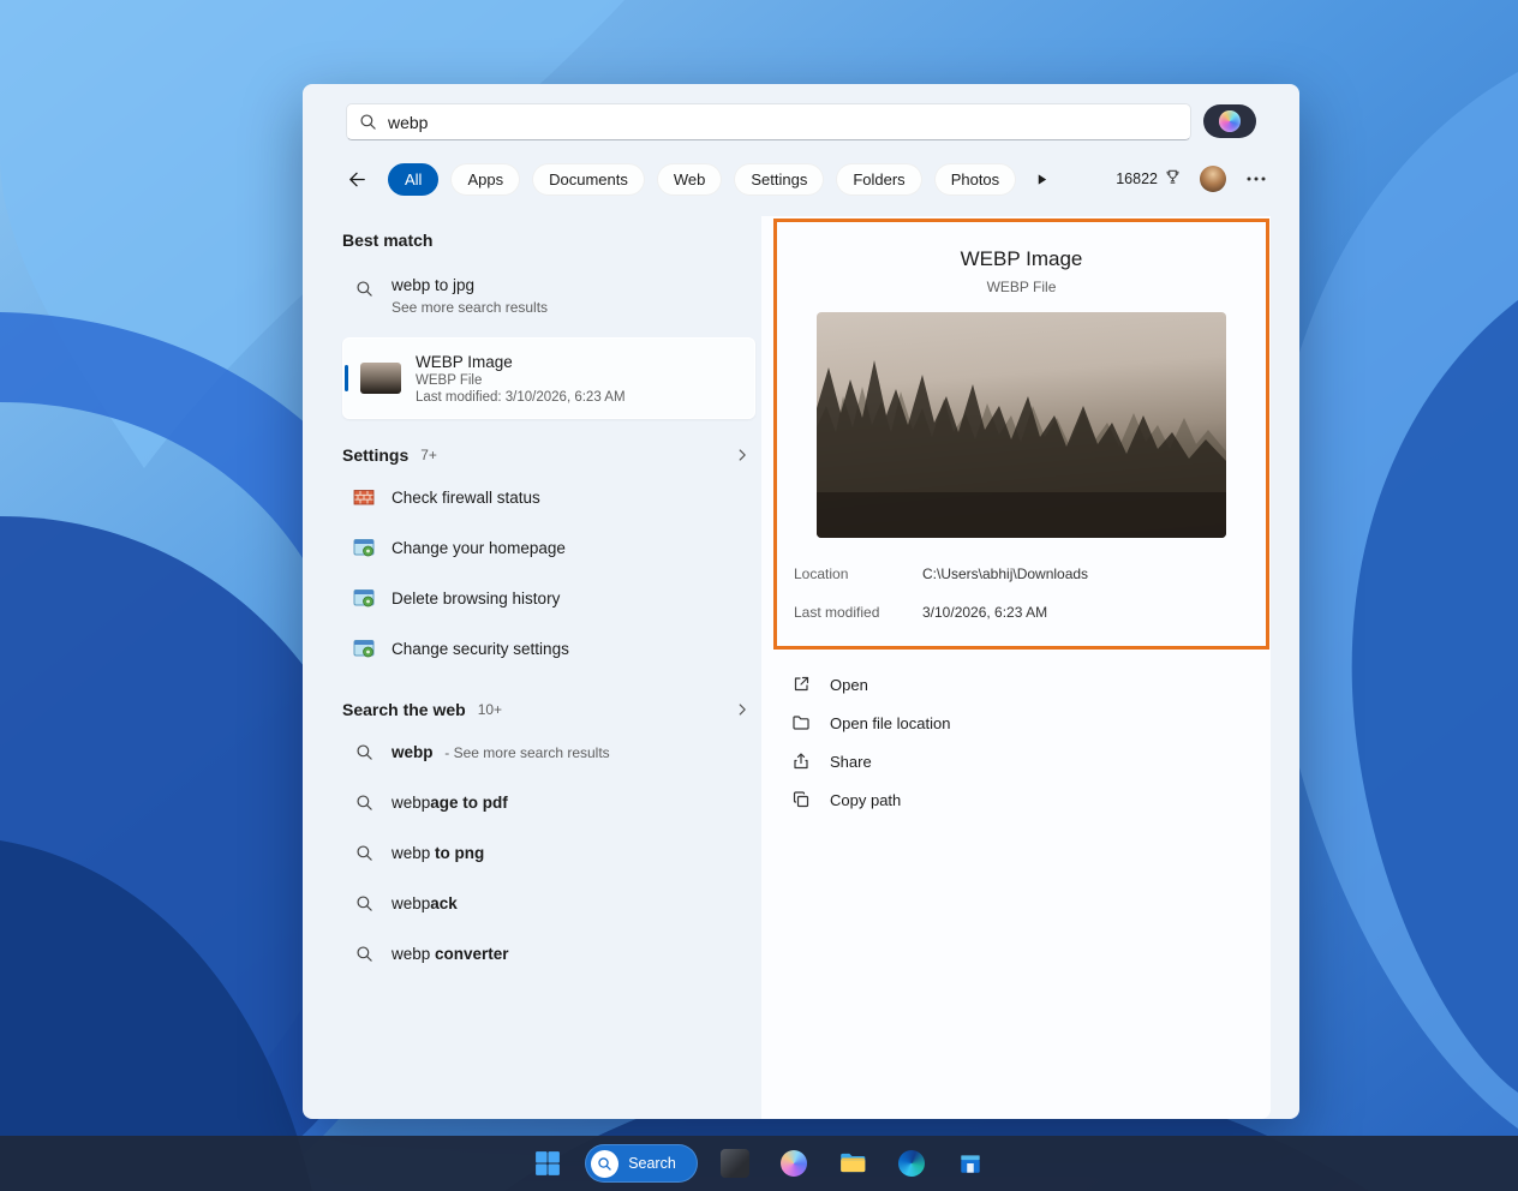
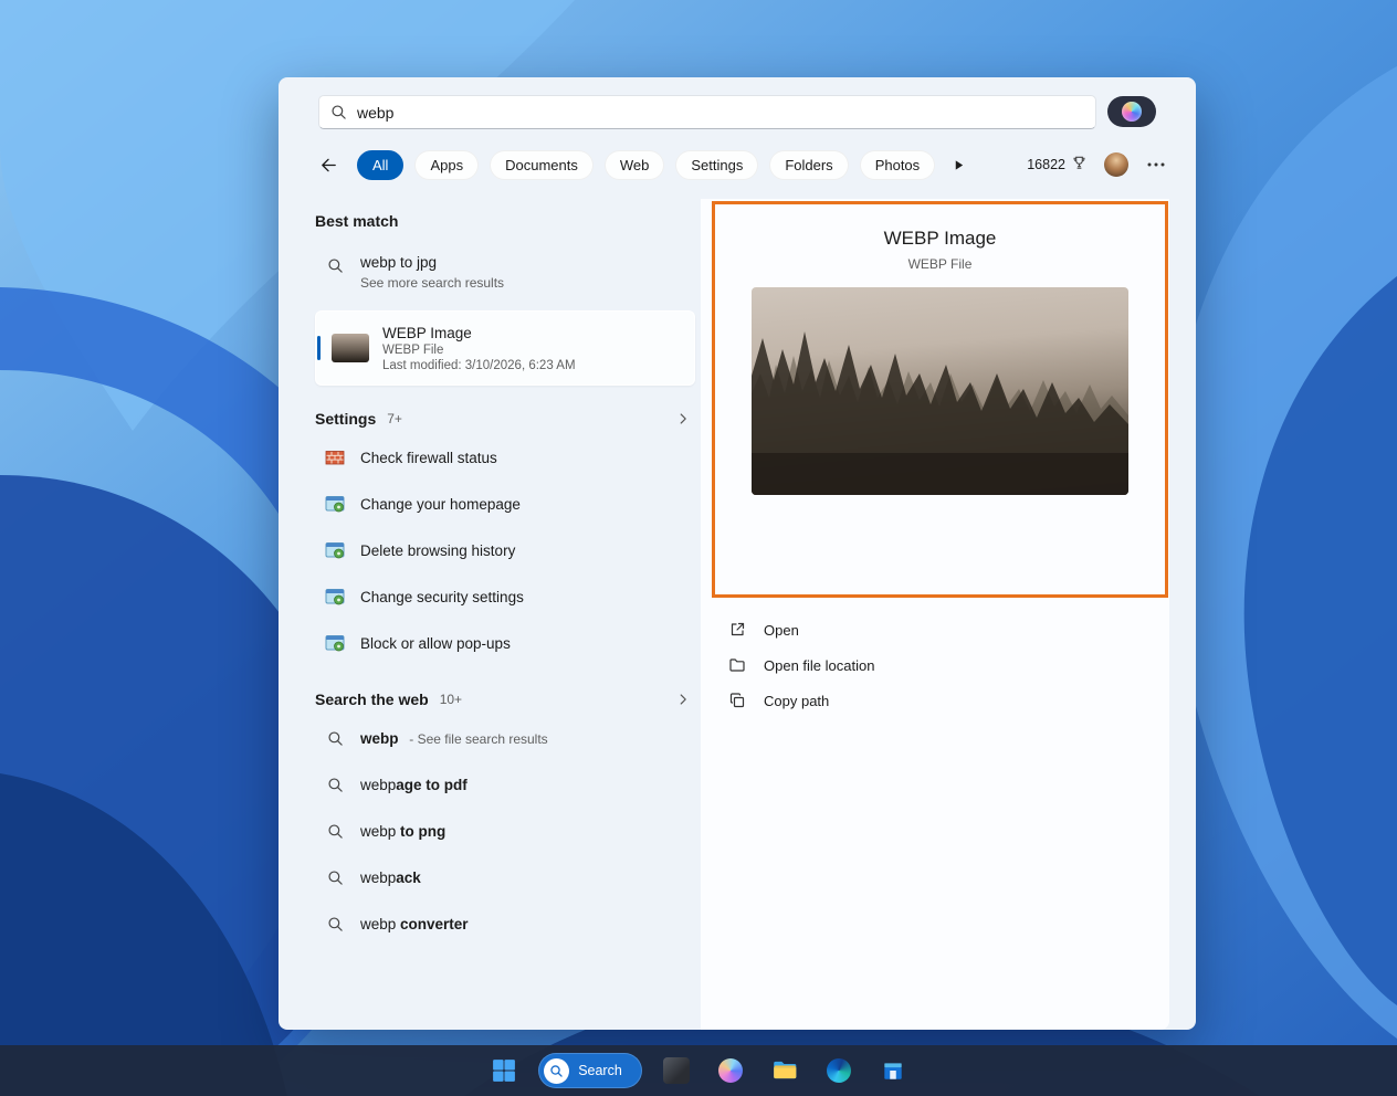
  webp
  All
  Apps
  Documents
  Web
  Settings
  Folders
  Photos
  16822
  Best match
  webp to jpg
  See more search results
  WEBP Image
  WEBP File
  Last modified: 3/10/2026, 6:23 AM
  Settings
  7+
  Check firewall status
  Change your homepage
  Delete browsing history
  Change security settings
+ Block or allow pop-ups
  Search the web
  10+
- webp - See more search results
+ webp - See file search results
  webpage to pdf
  webp to png
  webpack
  webp converter
  WEBP Image
  WEBP File
- Location
- C:\Users\abhij\Downloads
- Last modified
- 3/10/2026, 6:23 AM
  Open
  Open file location
- Share
  Copy path
  Search
